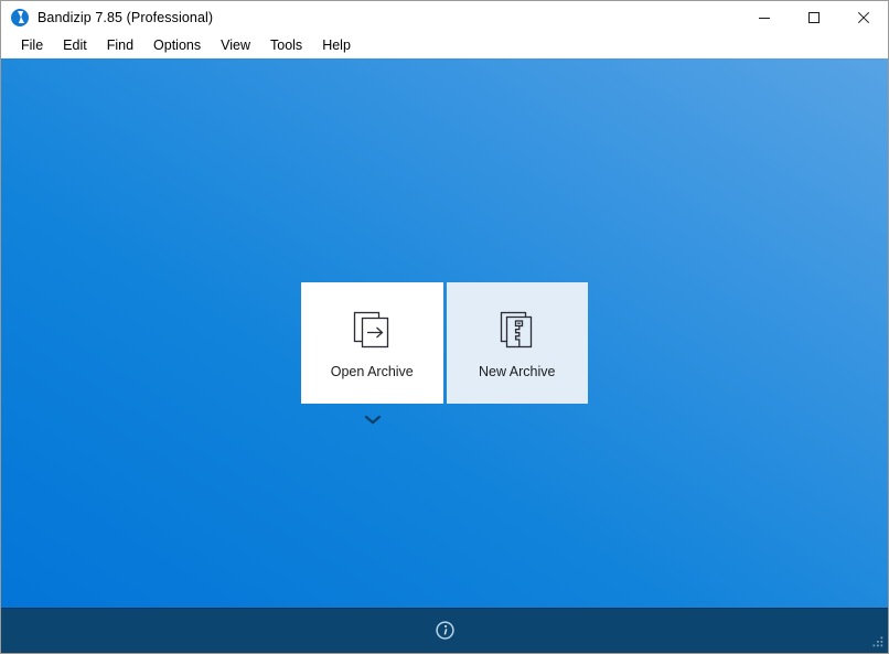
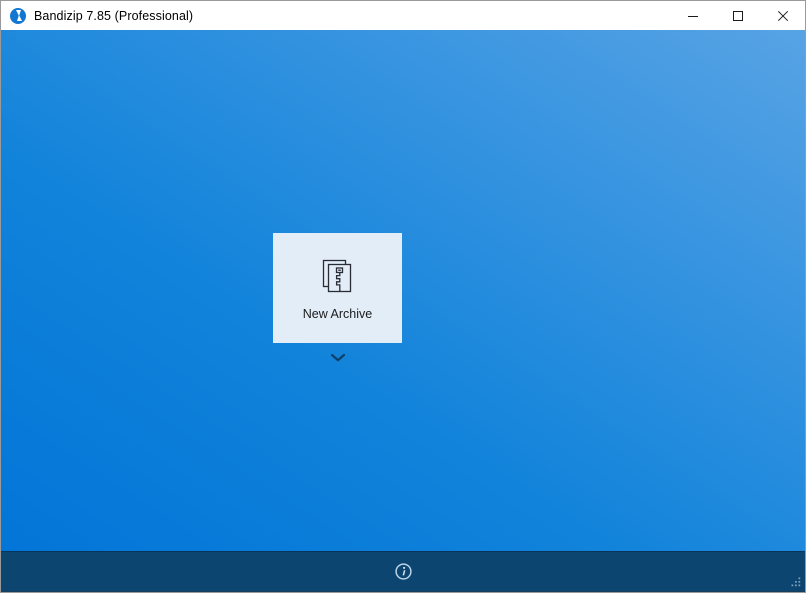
  Bandizip 7.85 (Professional)
- File
- Edit
- Find
- Options
- View
- Tools
- Help
- Open Archive
  New Archive
